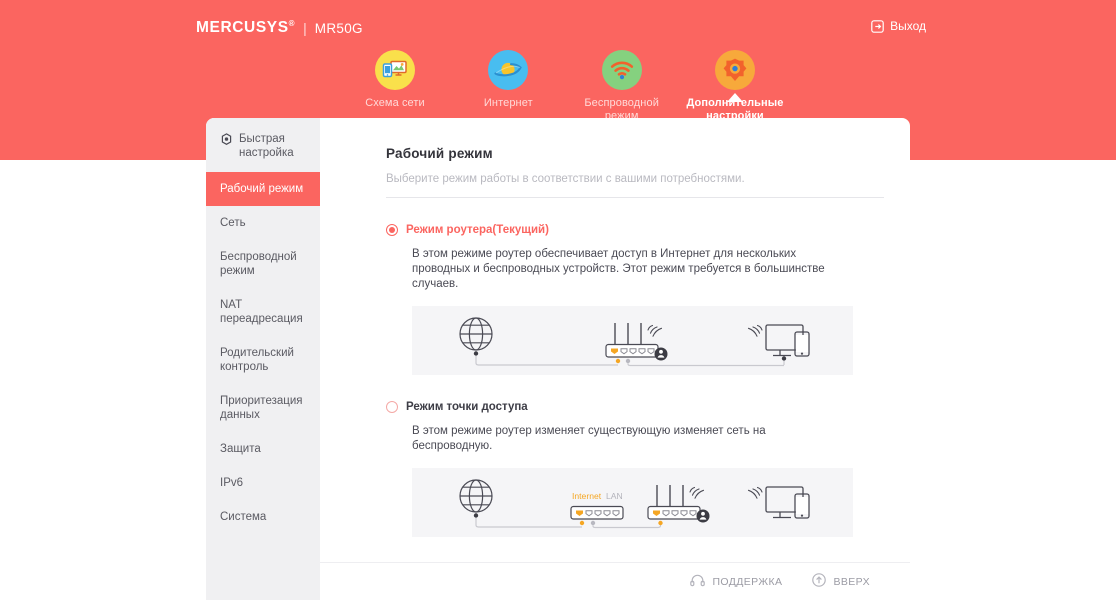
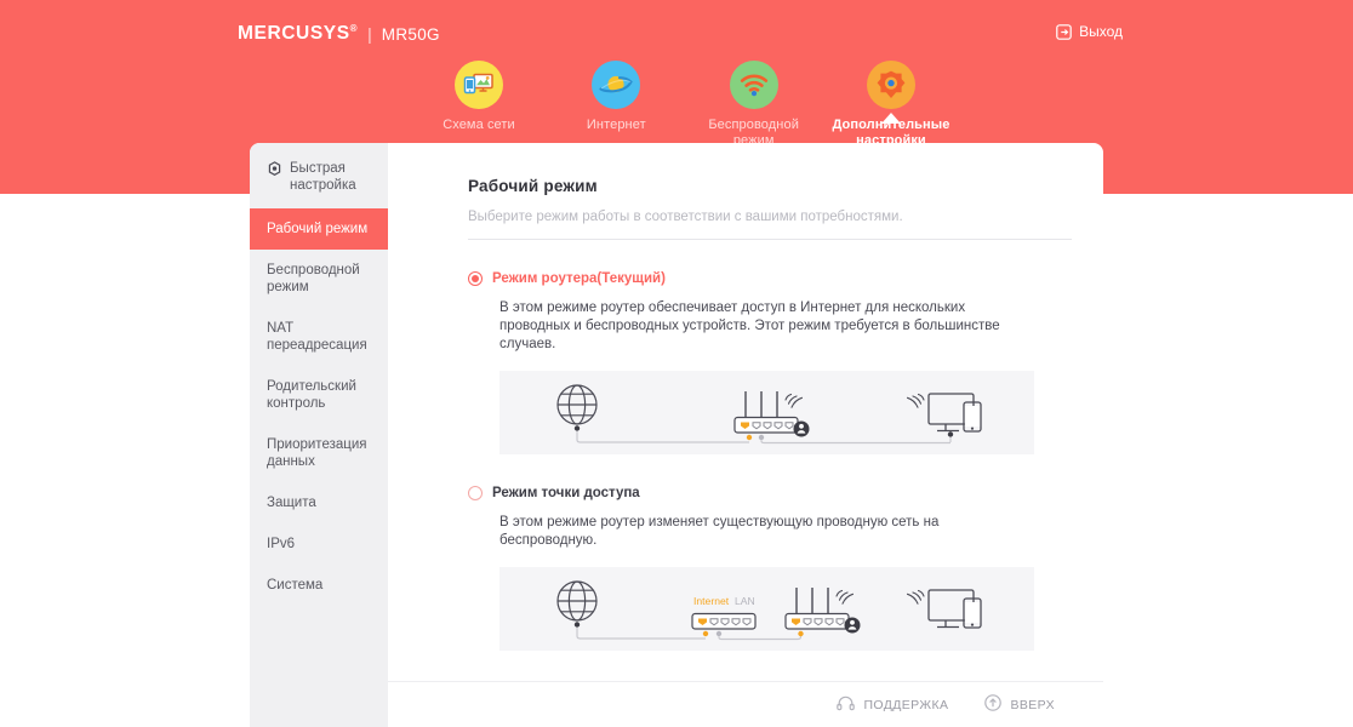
  MERCUSYS®
  |
  MR50G
  Выход
  Схема сети
  Интернет
  Беспроводной режим
  Дополнительные настройки
  Быстрая настройка
  Рабочий режим
- Сеть
  Беспроводной режим
  NAT переадресация
  Родительский контроль
  Приоритезация данных
  Защита
  IPv6
  Система
  Рабочий режим
  Выберите режим работы в соответствии с вашими потребностями.
  Режим роутера(Текущий)
  В этом режиме роутер обеспечивает доступ в Интернет для нескольких проводных и беспроводных устройств. Этот режим требуется в большинстве случаев.
  Режим точки доступа
- В этом режиме роутер изменяет существующую изменяет сеть на беспроводную.
+ В этом режиме роутер изменяет существующую проводную сеть на беспроводную.
  Internet
  LAN
  ПОДДЕРЖКА
  ВВЕРХ
